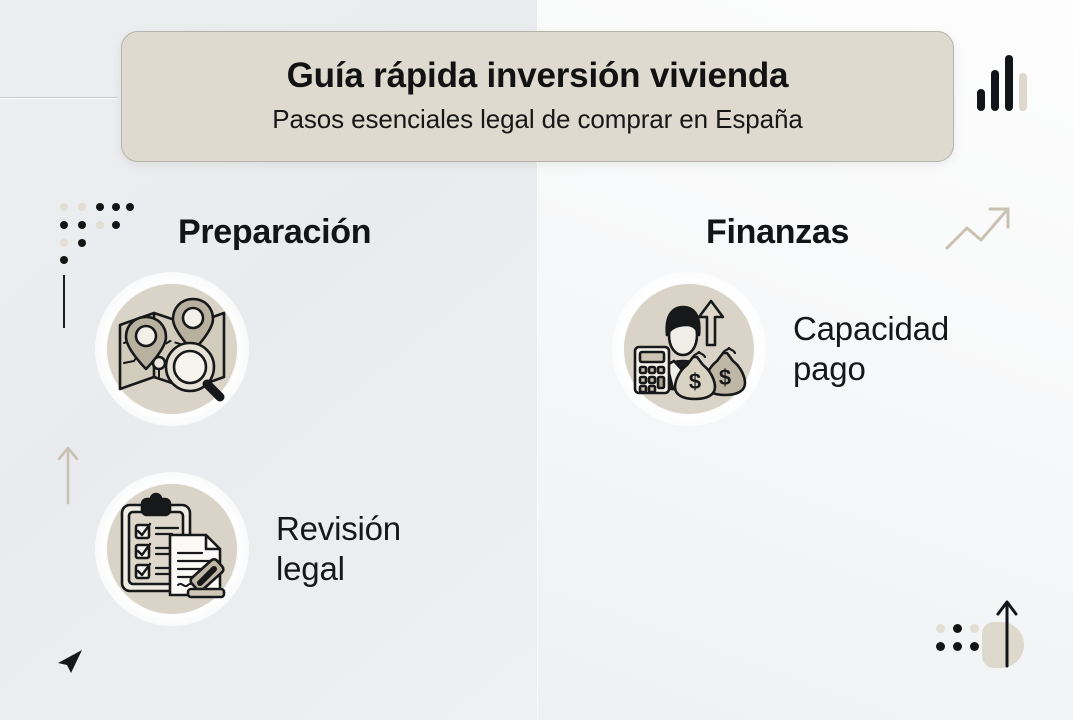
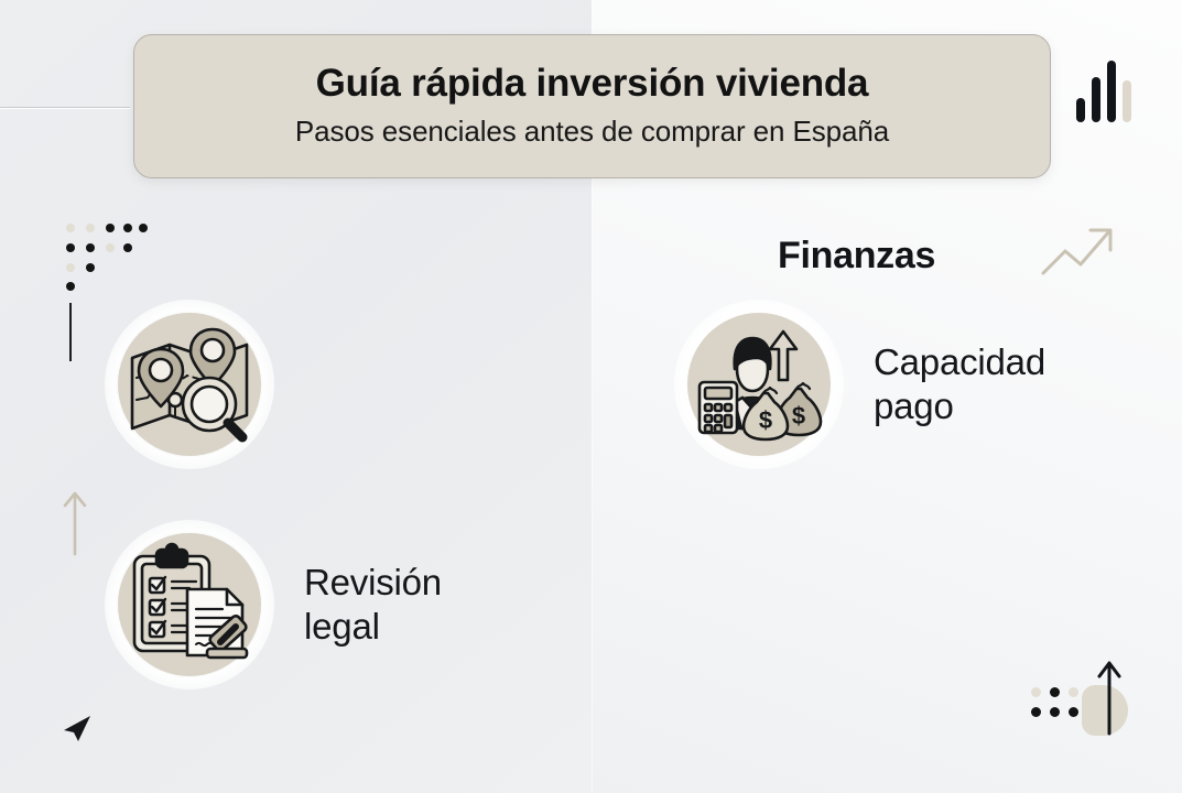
  Guía rápida inversión vivienda
- Pasos esenciales legal de comprar en España
+ Pasos esenciales antes de comprar en España
- Preparación
  Finanzas
  Revisión
  legal
  $
  $
  Capacidad
  pago
